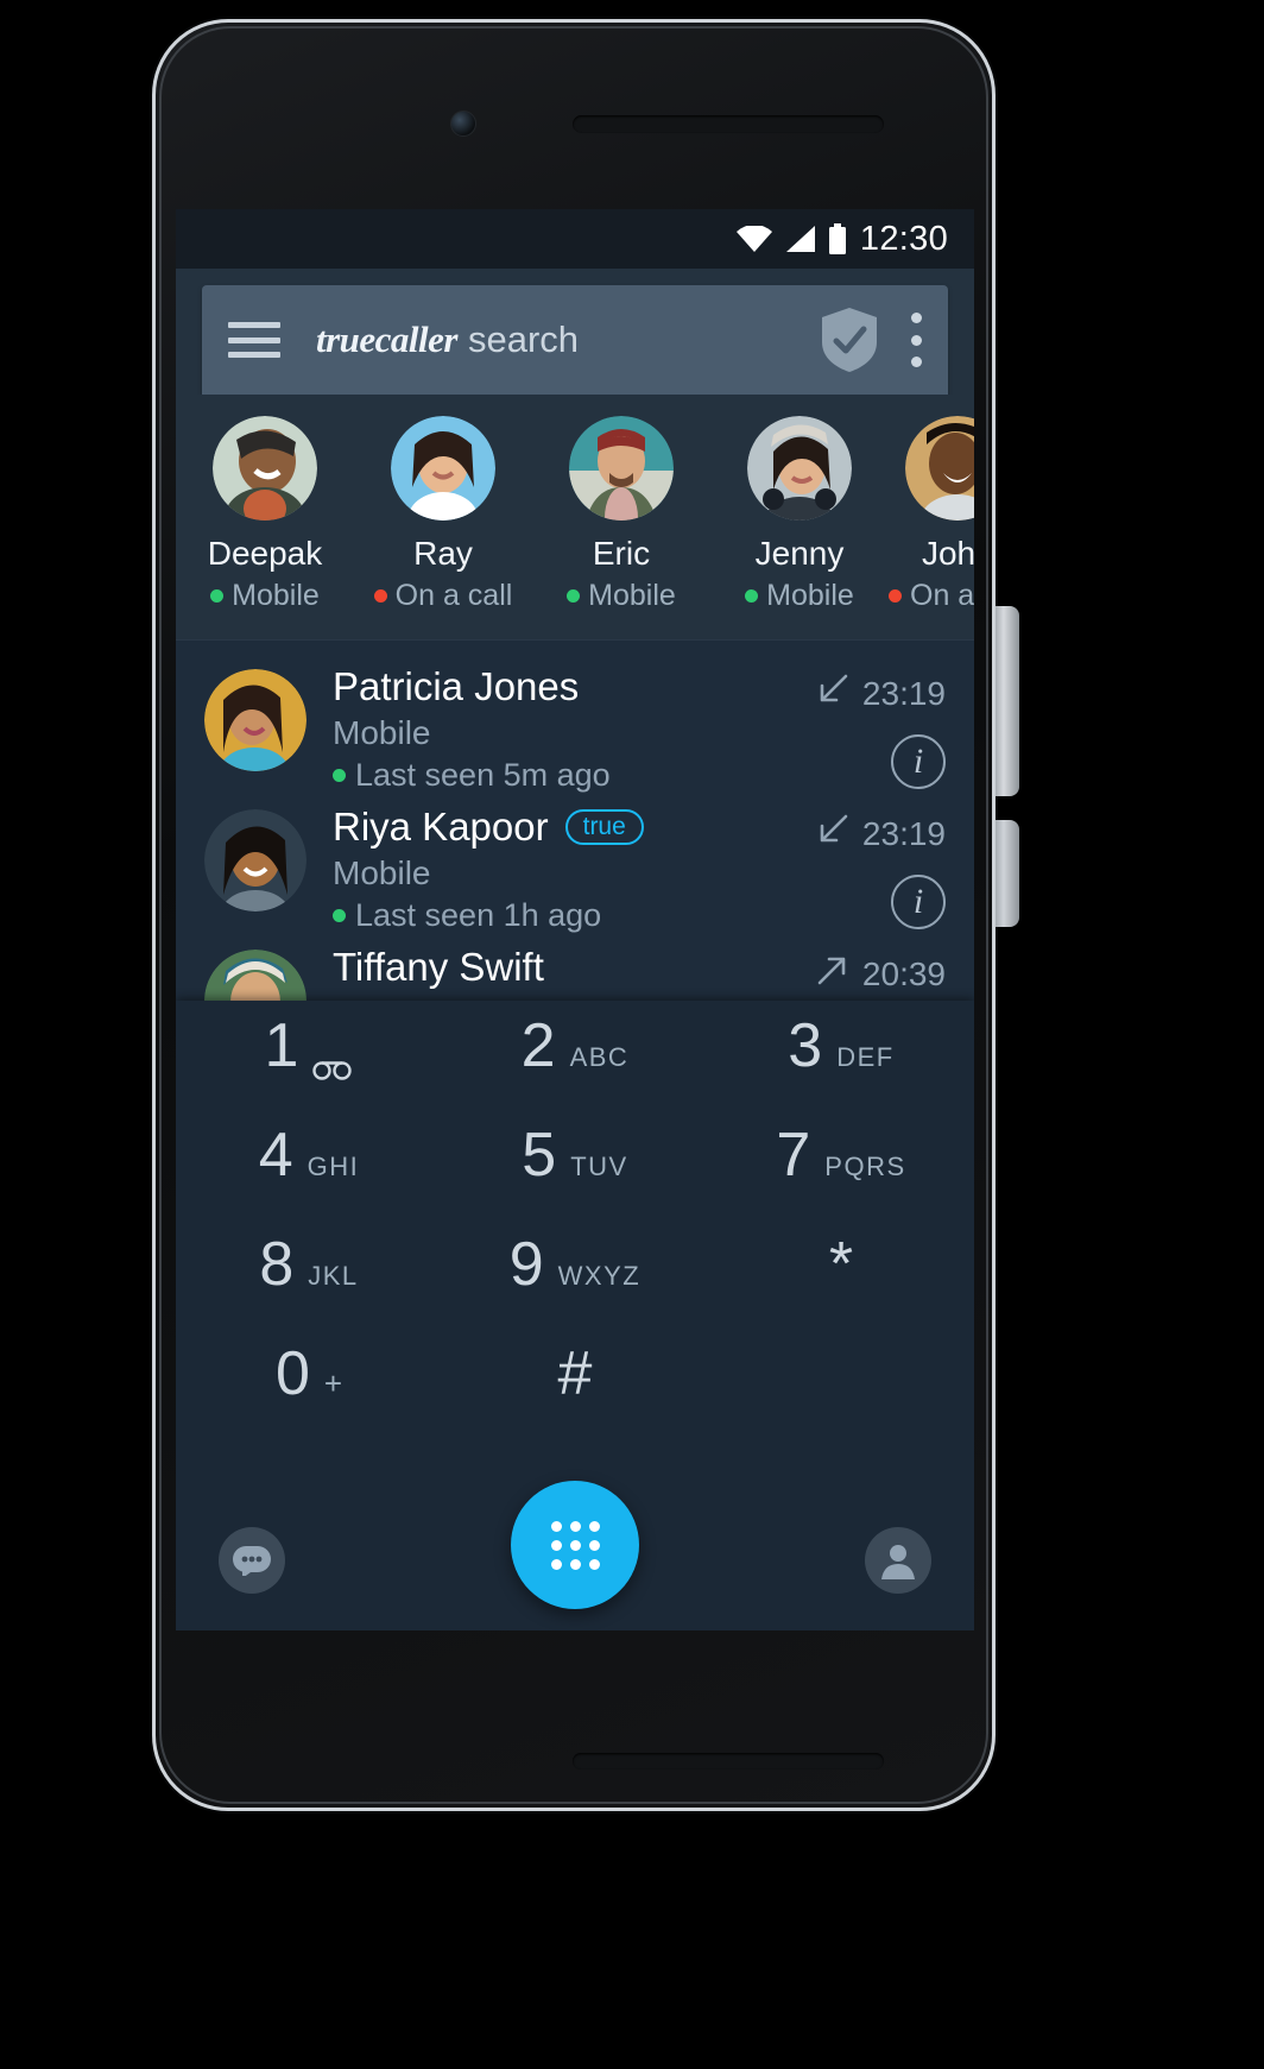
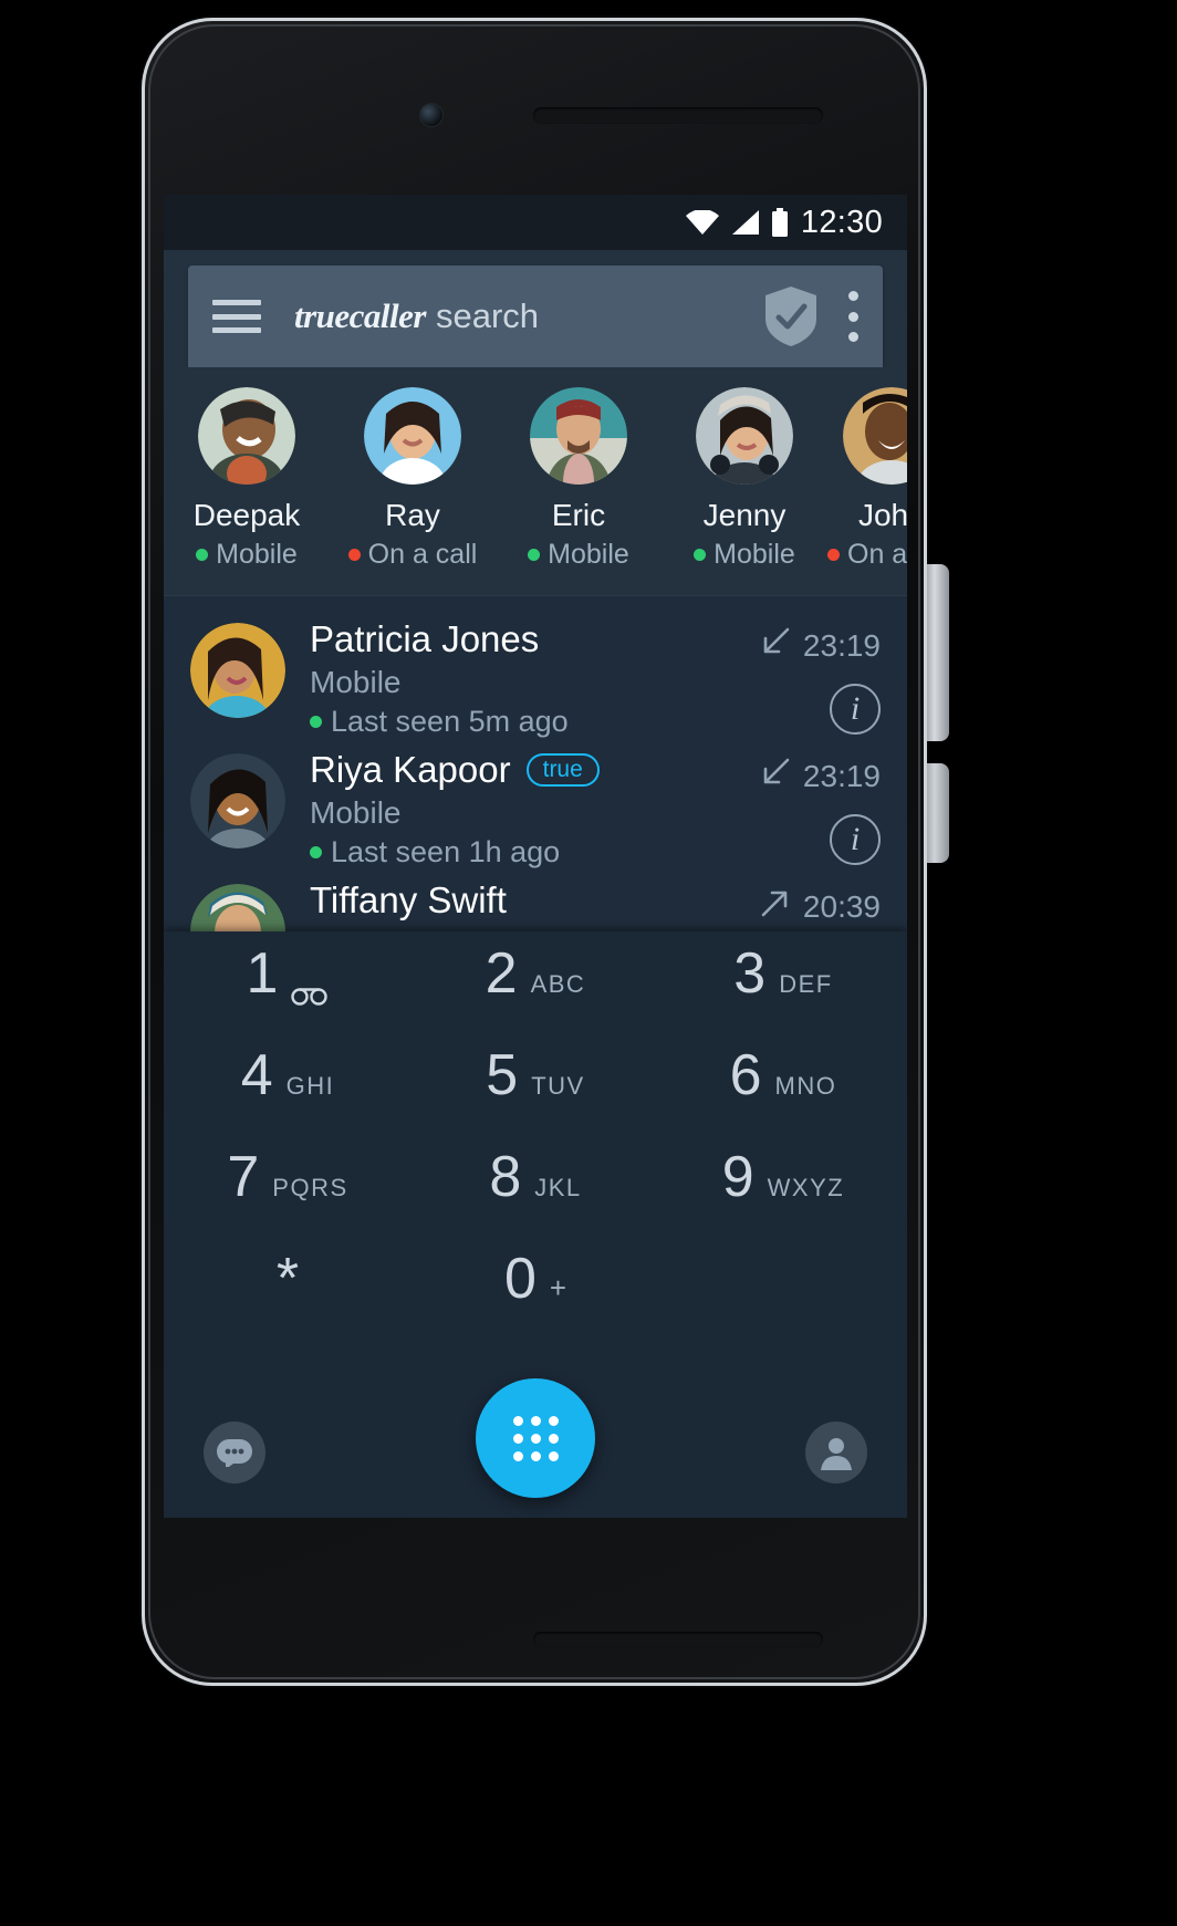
  12:30
  truecaller
  search
  Deepak
  Mobile
  Ray
  On a call
  Eric
  Mobile
  Jenny
  Mobile
  Joh
  Patricia Jones
  Mobile
  Last seen 5m ago
  23:19
  i
  Riya Kapoor
  true
  Mobile
  Last seen 1h ago
  23:19
  i
  Tiffany Swift
  20:39
  1
  2
  ABC
  3
  DEF
  4
  GHI
  5
  TUV
+ 6
+ MNO
  7
  PQRS
  8
  JKL
  9
  WXYZ
  *
  0
  +
- #
